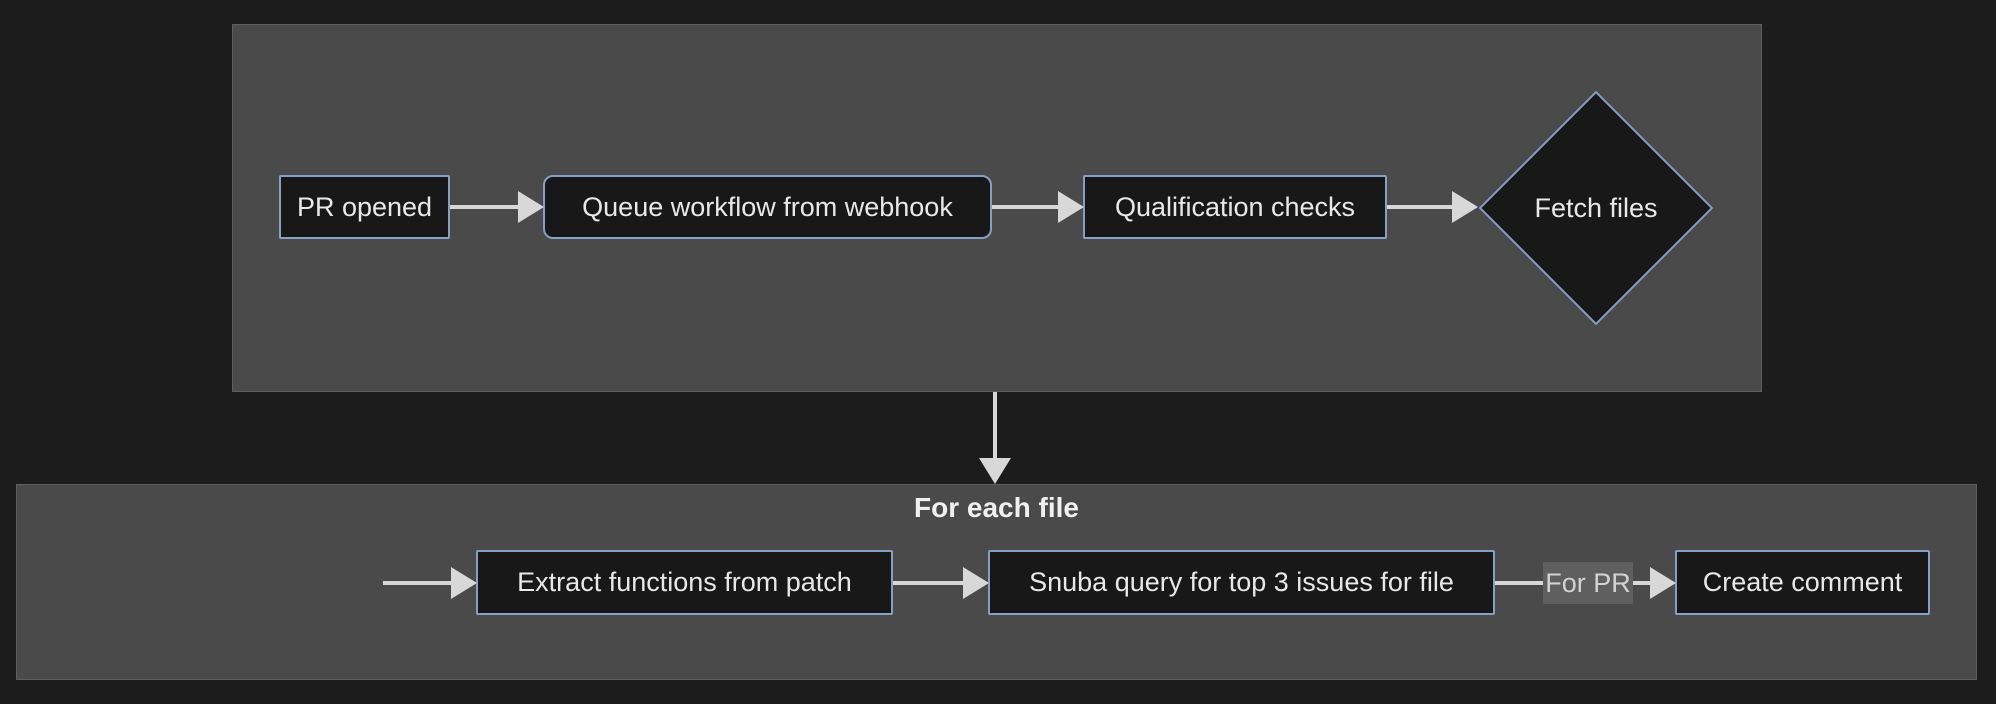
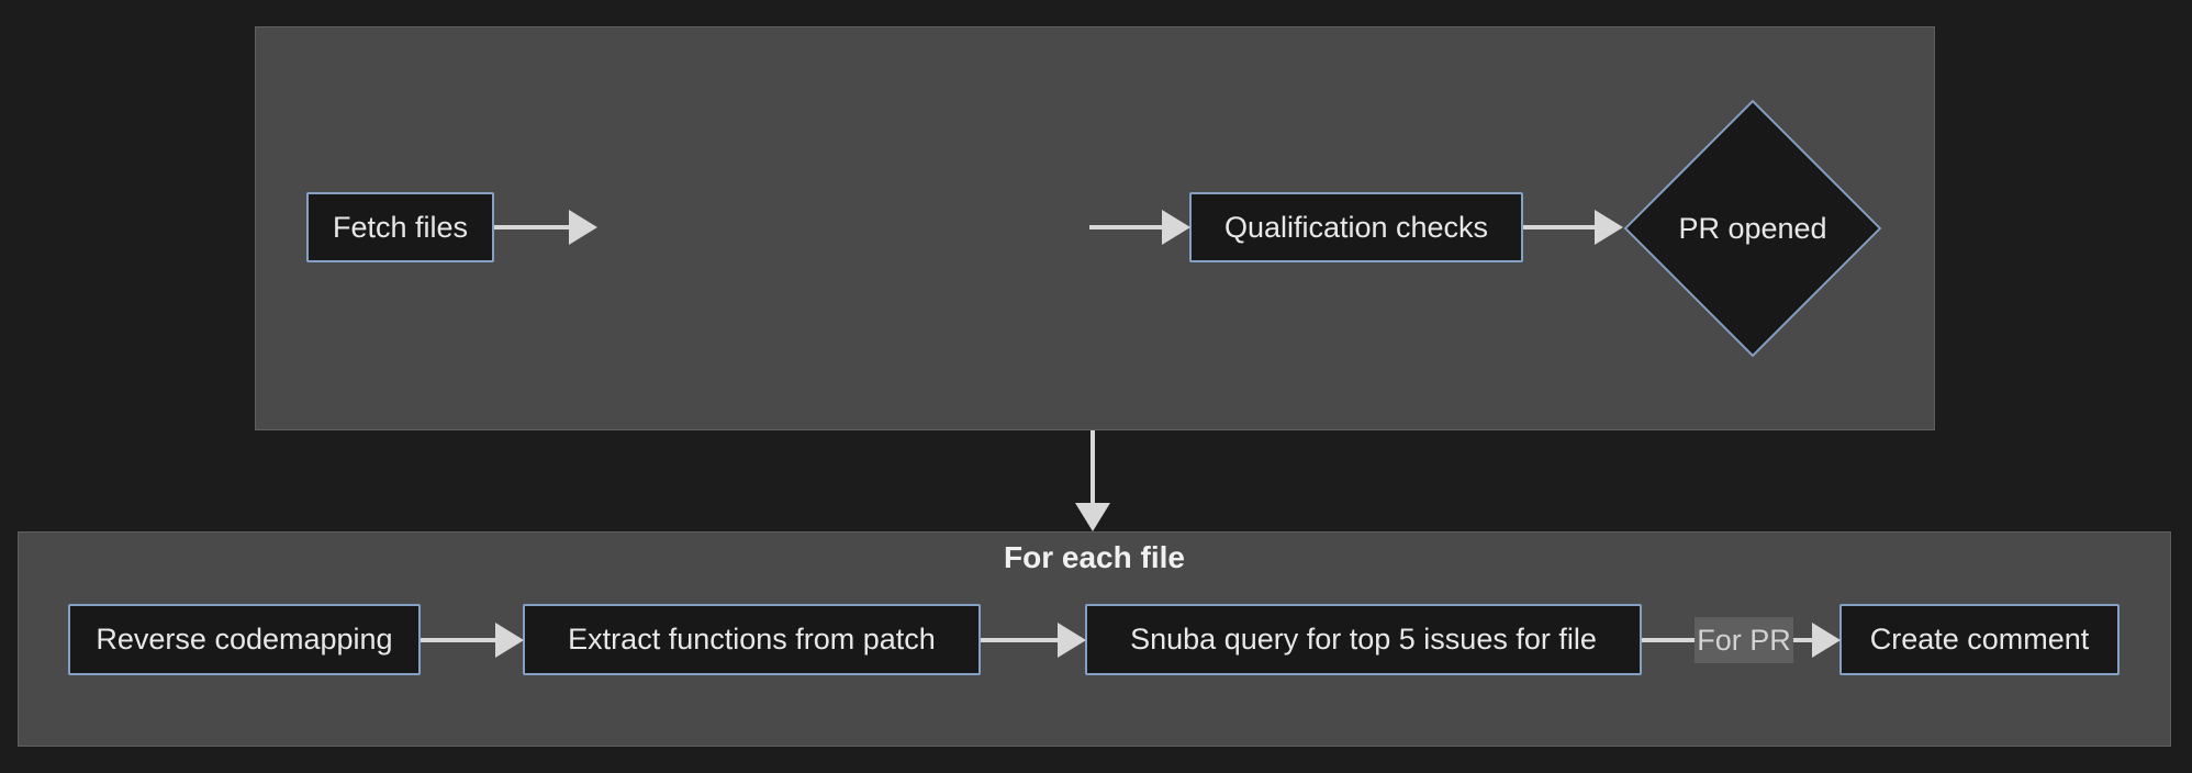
  For each file
- PR opened
+ Fetch files
- Queue workflow from webhook
  Qualification checks
- Fetch files
+ PR opened
+ Reverse codemapping
  Extract functions from patch
- Snuba query for top 3 issues for file
+ Snuba query for top 5 issues for file
  Create comment
  For PR
